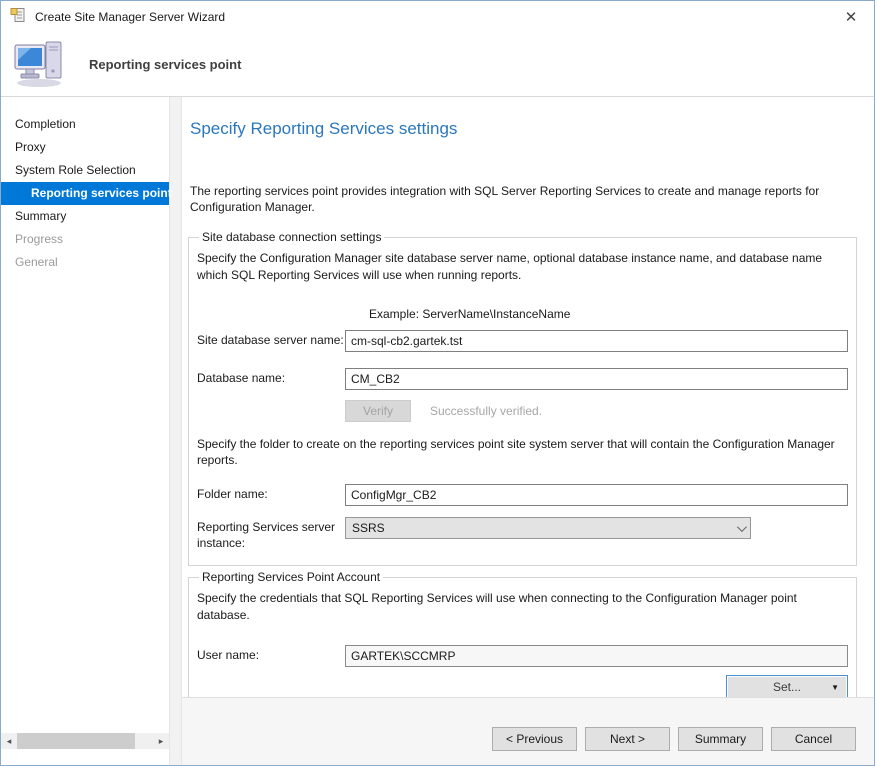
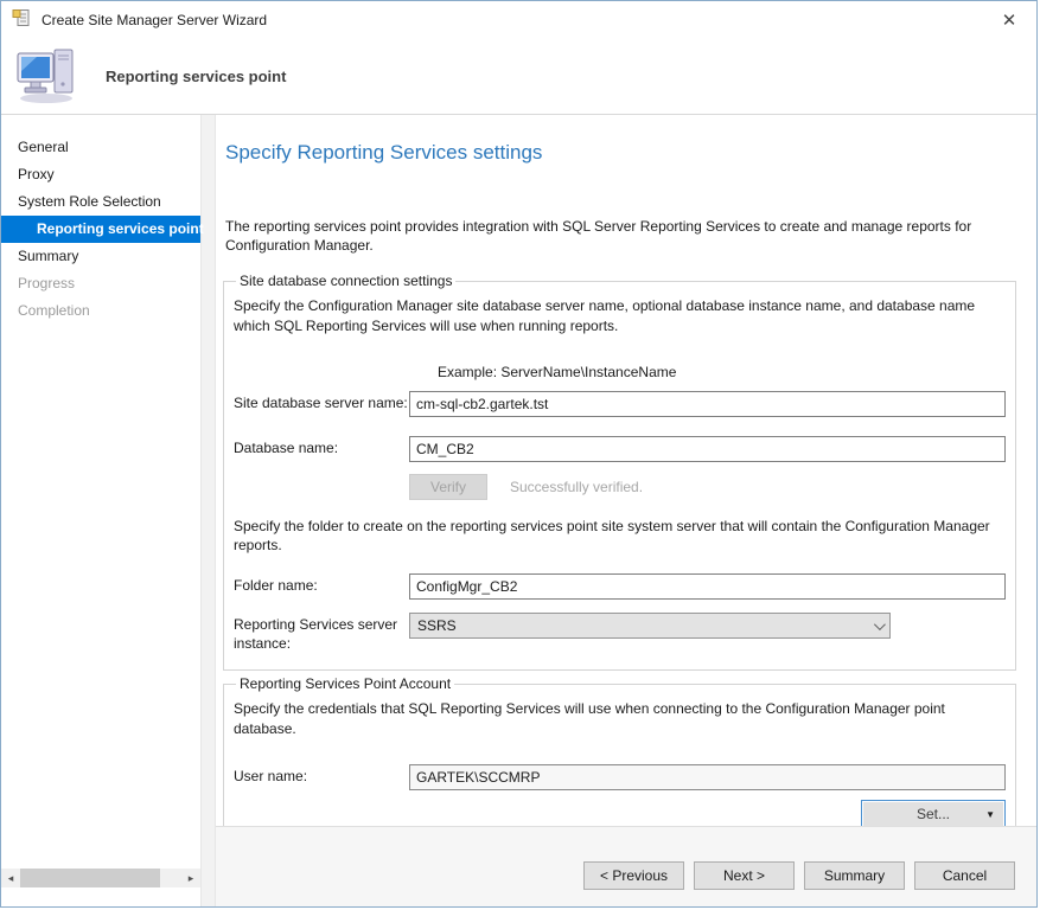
  Create Site Manager Server Wizard
  ✕
  Reporting services point
- Completion
+ General
  Proxy
  System Role Selection
  Reporting services point
  Summary
  Progress
- General
+ Completion
  ◂
  ▸
  Specify Reporting Services settings
  The reporting services point provides integration with SQL Server Reporting Services to create and manage reports for Configuration Manager.
  Site database connection settings
  Specify the Configuration Manager site database server name, optional database instance name, and database name which SQL Reporting Services will use when running reports.
  Example: ServerName\InstanceName
  Site database server name:
  cm-sql-cb2.gartek.tst
  Database name:
  CM_CB2
  Verify
  Successfully verified.
  Specify the folder to create on the reporting services point site system server that will contain the Configuration Manager reports.
  Folder name:
  ConfigMgr_CB2
  Reporting Services server instance:
  SSRS
  Reporting Services Point Account
  Specify the credentials that SQL Reporting Services will use when connecting to the Configuration Manager point database.
  User name:
  GARTEK\SCCMRP
  Set...
  ▼
  < Previous
  Next >
  Summary
  Cancel
